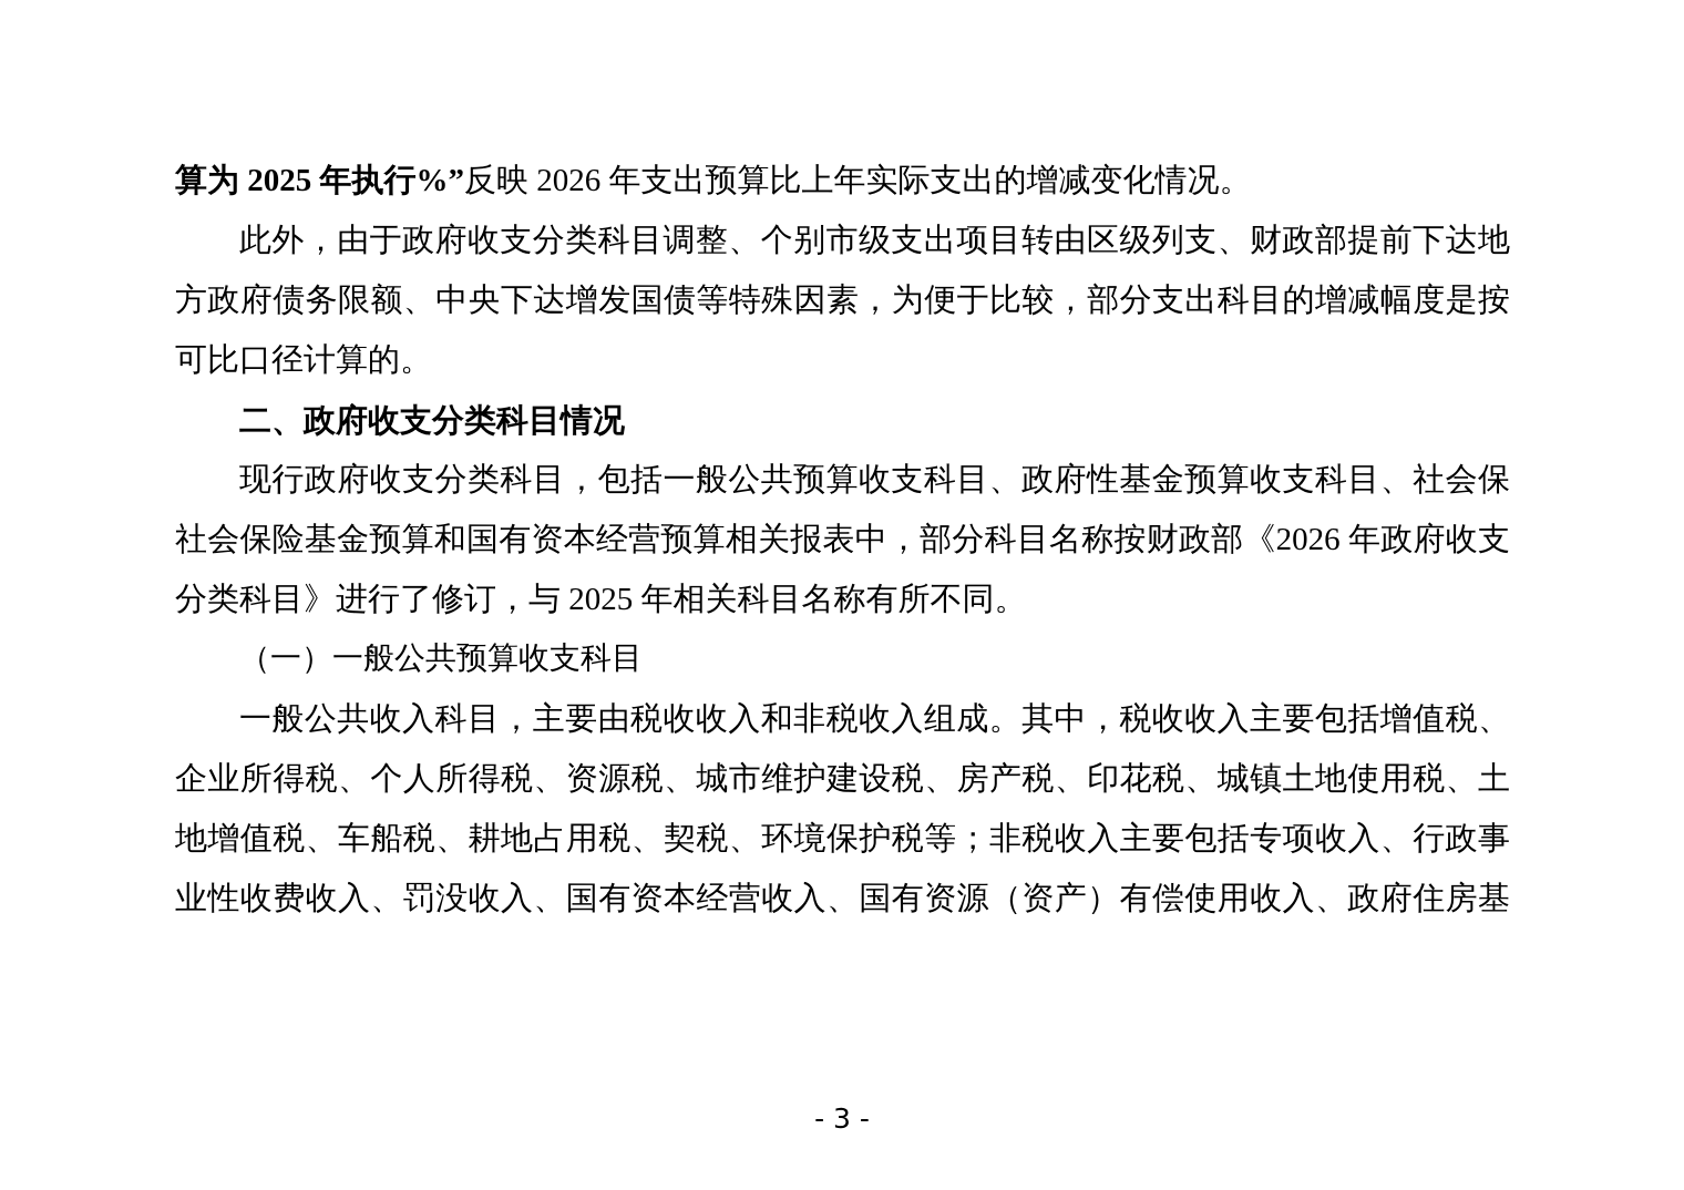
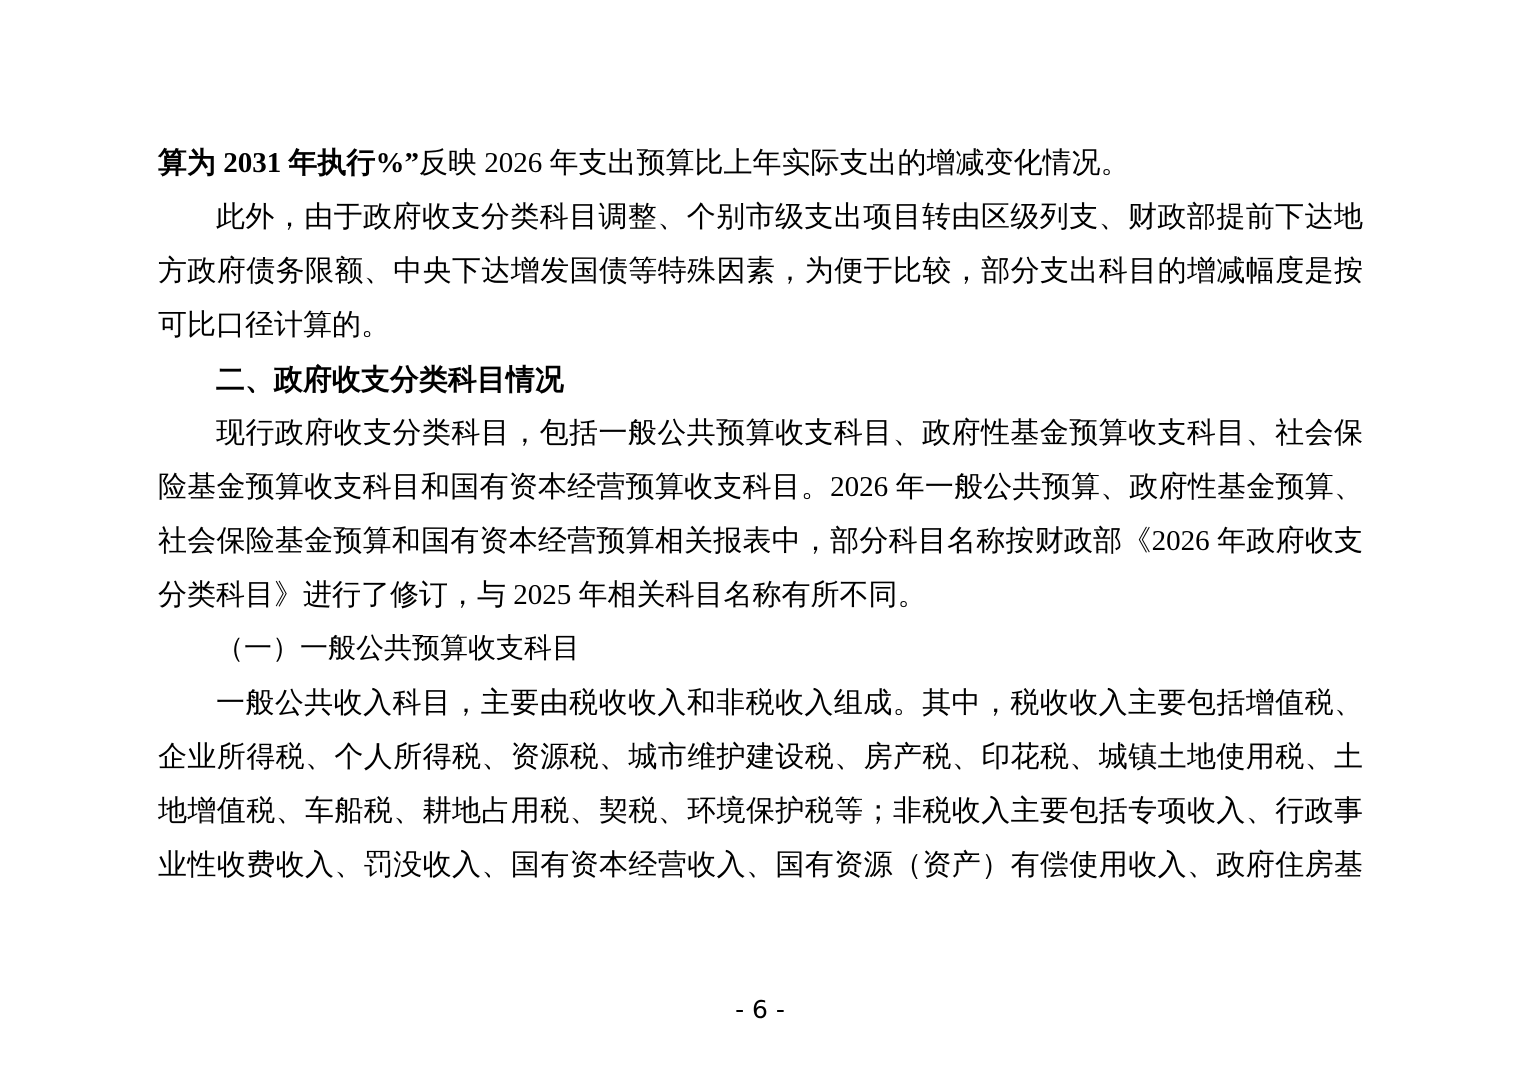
- 算为 2025 年执行%”反映 2026 年支出预算比上年实际支出的增减变化情况。
+ 算为 2031 年执行%”反映 2026 年支出预算比上年实际支出的增减变化情况。
  此外，由于政府收支分类科目调整、个别市级支出项目转由区级列支、财政部提前下达地
  方政府债务限额、中央下达增发国债等特殊因素，为便于比较，部分支出科目的增减幅度是按
  可比口径计算的。
  二、政府收支分类科目情况
  现行政府收支分类科目，包括一般公共预算收支科目、政府性基金预算收支科目、社会保
+ 险基金预算收支科目和国有资本经营预算收支科目。2026 年一般公共预算、政府性基金预算、
  社会保险基金预算和国有资本经营预算相关报表中，部分科目名称按财政部《2026 年政府收支
  分类科目》进行了修订，与 2025 年相关科目名称有所不同。
  （一）一般公共预算收支科目
  一般公共收入科目，主要由税收收入和非税收入组成。其中，税收收入主要包括增值税、
  企业所得税、个人所得税、资源税、城市维护建设税、房产税、印花税、城镇土地使用税、土
  地增值税、车船税、耕地占用税、契税、环境保护税等；非税收入主要包括专项收入、行政事
  业性收费收入、罚没收入、国有资本经营收入、国有资源（资产）有偿使用收入、政府住房基
- - 3 -
+ - 6 -
